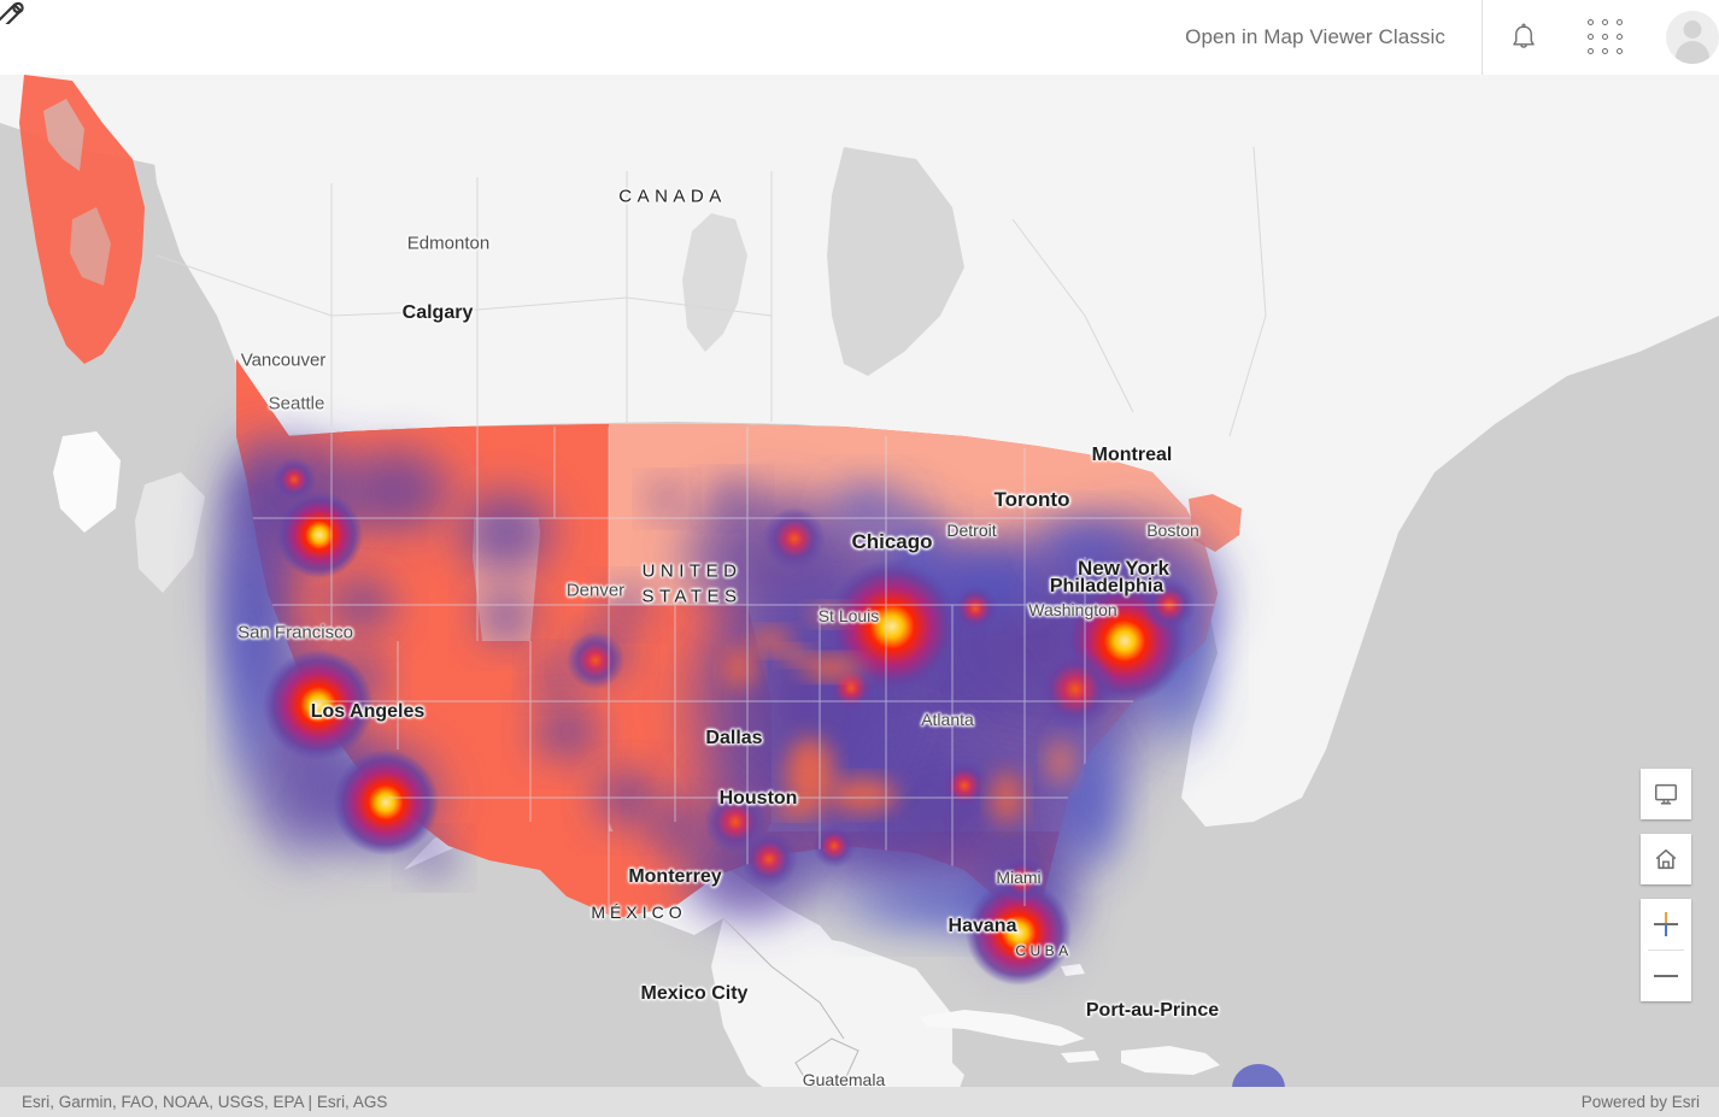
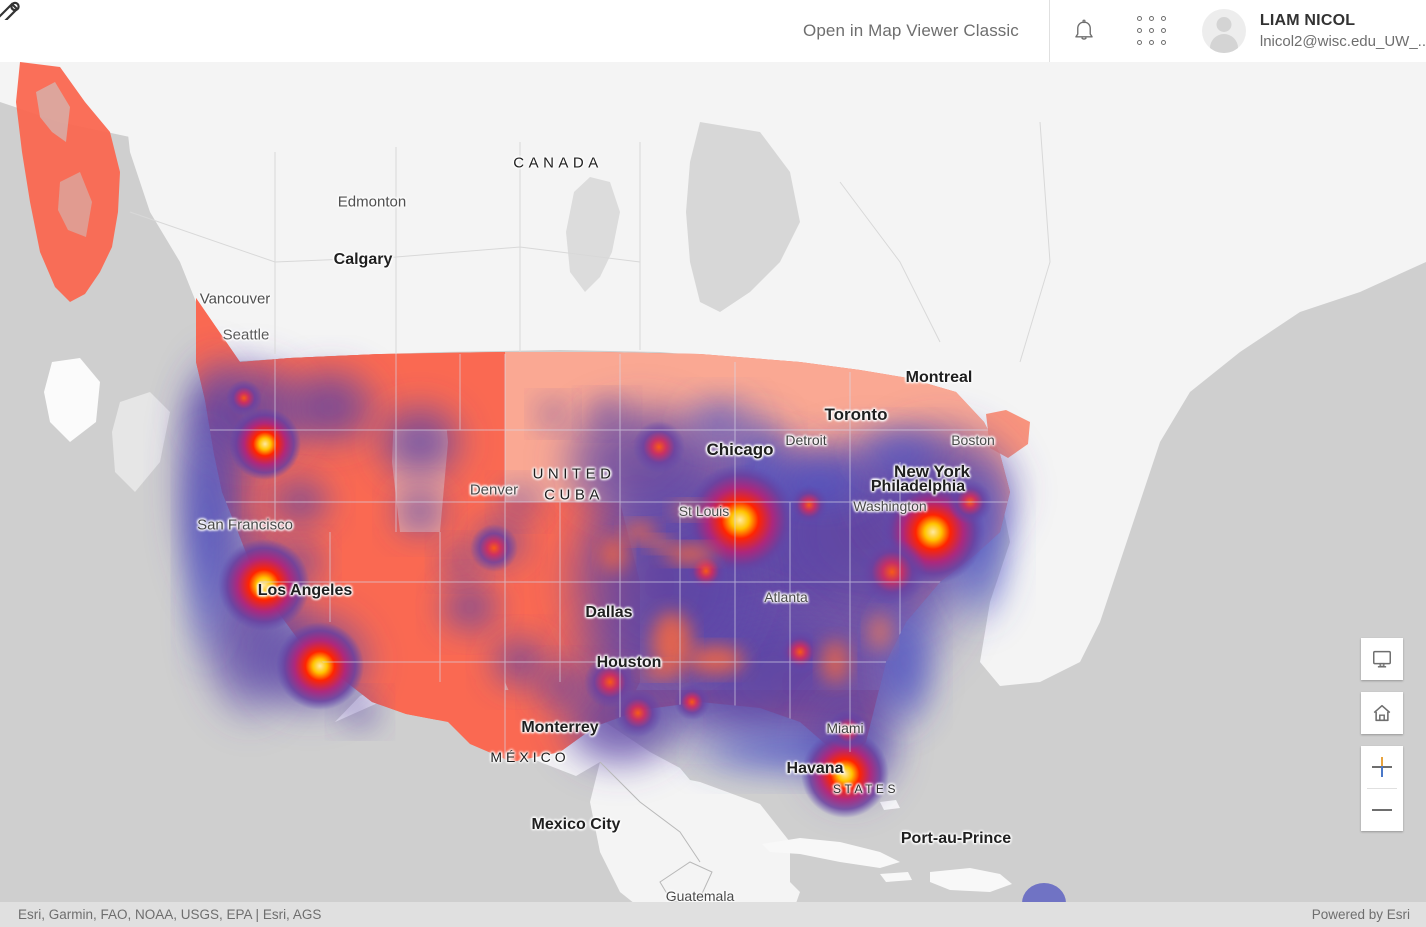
  Open in Map Viewer Classic
+ LIAM NICOL
+ lnicol2@wisc.edu_UW_..
  CANADA
  UNITED
- STATES
+ CUBA
  MÉXICO
- CUBA
+ STATES
  Edmonton
  Calgary
  Vancouver
  Seattle
  Montreal
  Toronto
  Detroit
  Boston
  Chicago
  New York
  Denver
  Philadelphia
  Washington
  St Louis
  San Francisco
  Los Angeles
  Atlanta
  Dallas
  Houston
  Miami
  Monterrey
  Havana
  Mexico City
  Port-au-Prince
  Guatemala
  Esri, Garmin, FAO, NOAA, USGS, EPA | Esri, AGS
  Powered by Esri
